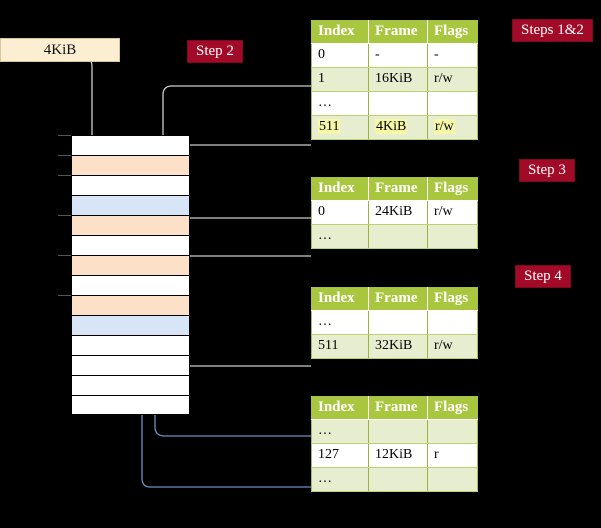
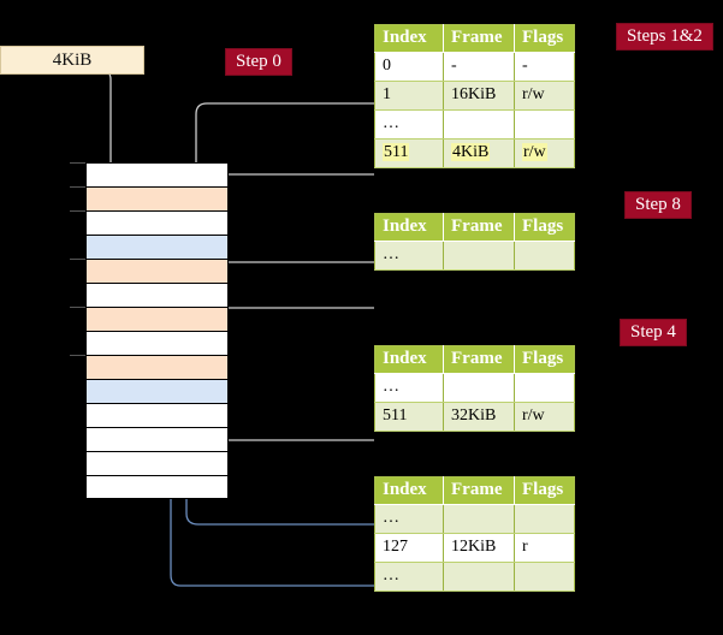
  4KiB
- Step 2
+ Step 0
  Steps 1&2
- Step 3
+ Step 8
  Step 4
  Index	Frame	Flags
  0	-	-
  1	16KiB	r/w
  …
  511	4KiB	r/w
  Index	Frame	Flags
- 0	24KiB	r/w
  …
  Index	Frame	Flags
  …
  511	32KiB	r/w
  Index	Frame	Flags
  …
  127	12KiB	r
  …
